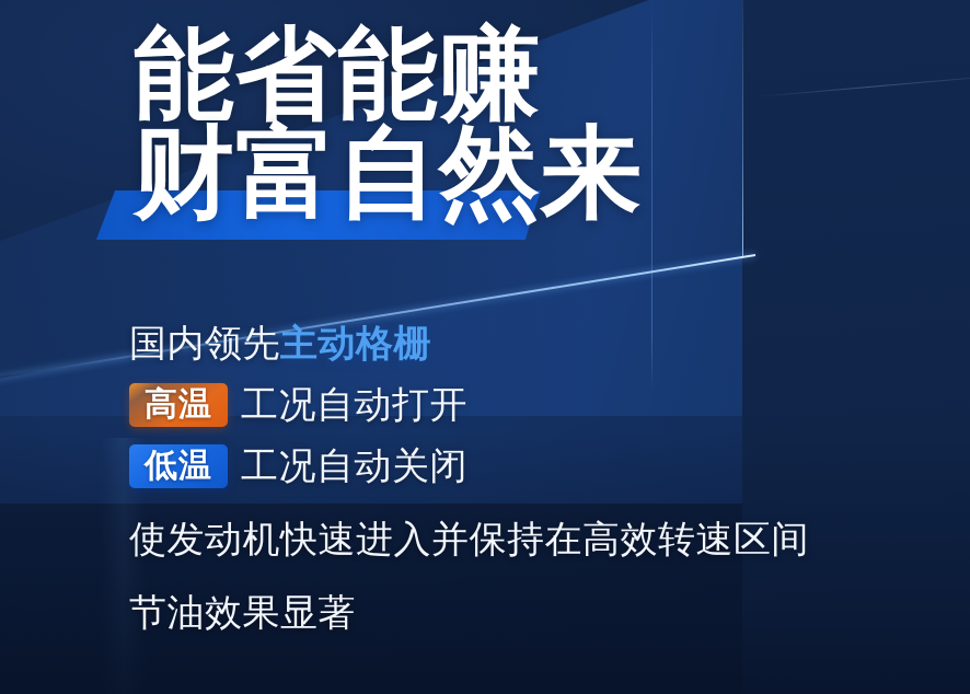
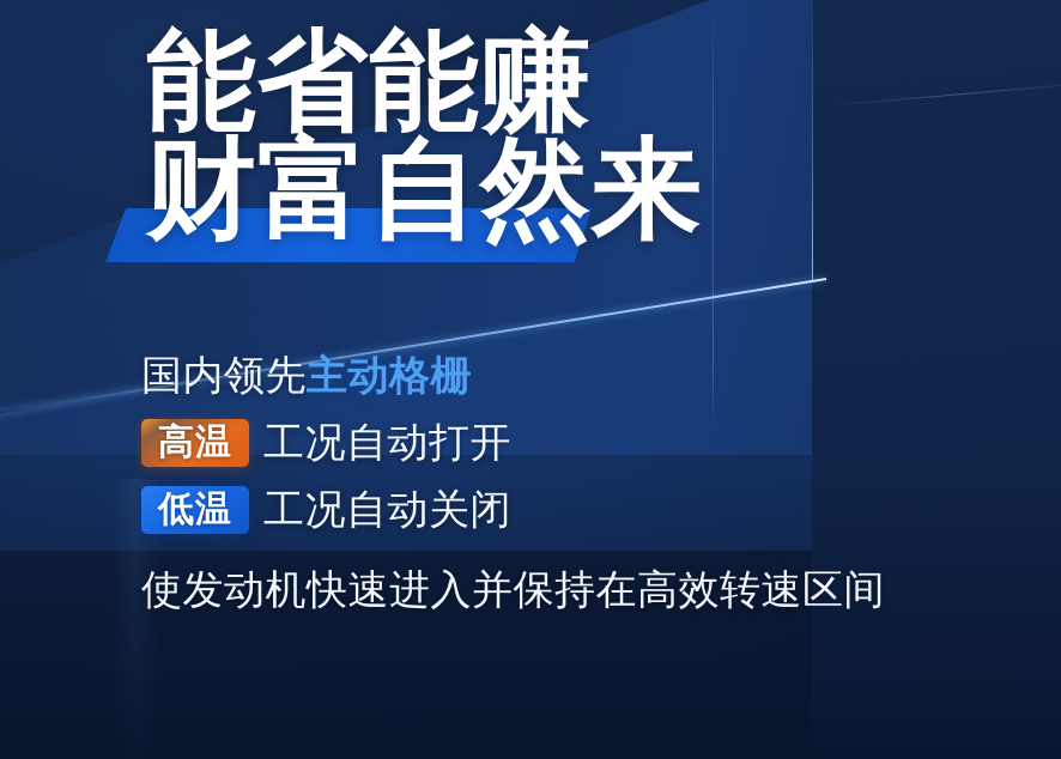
  能省能赚
  财富自然来
  国内领先
  主动格栅
  高温
  工况自动打开
  低温
  工况自动关闭
  使发动机快速进入并保持在高效转速区间
- 节油效果显著
